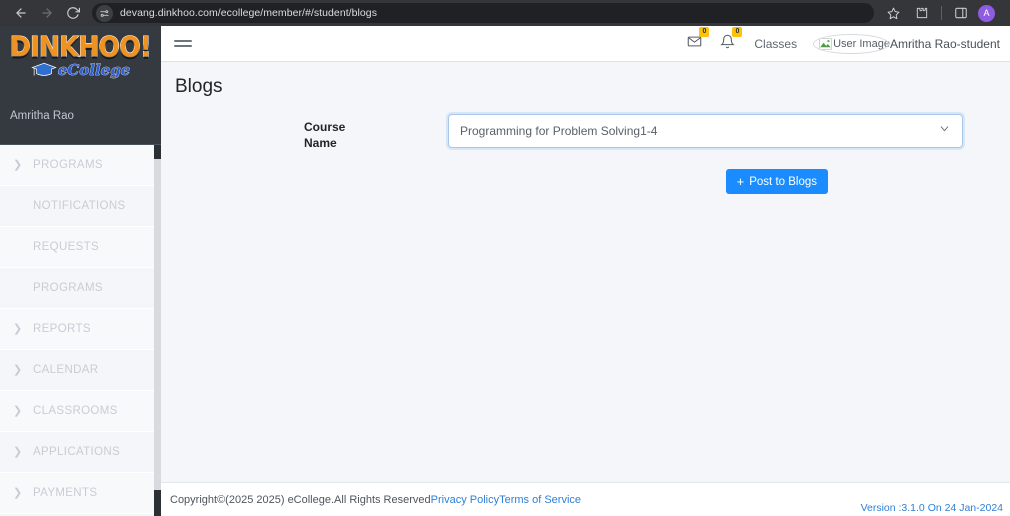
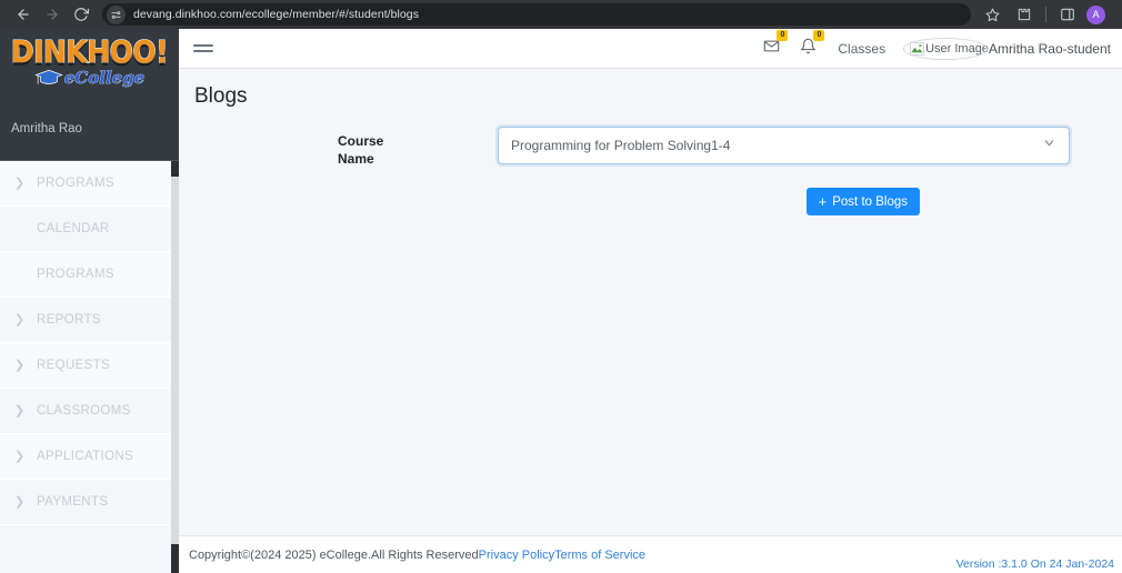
  devang.dinkhoo.com/ecollege/member/#/student/blogs
  A
  DINKHOO!
  eCollege
  Amritha Rao
  ❯
  PROGRAMS
- NOTIFICATIONS
- REQUESTS
+ CALENDAR
  PROGRAMS
  ❯
  REPORTS
  ❯
- CALENDAR
+ REQUESTS
  ❯
  CLASSROOMS
  ❯
  APPLICATIONS
  ❯
  PAYMENTS
  Classes
  User Image
  Amritha Rao-student
  Blogs
  Course
  Name
  Programming for Problem Solving1-4
  +
  Post to Blogs
- Copyright©(2025 2025) eCollege.All Rights Reserved
+ Copyright©(2024 2025) eCollege.All Rights Reserved
  Privacy Policy
  Terms of Service
  Version :3.1.0 On 24 Jan-2024
